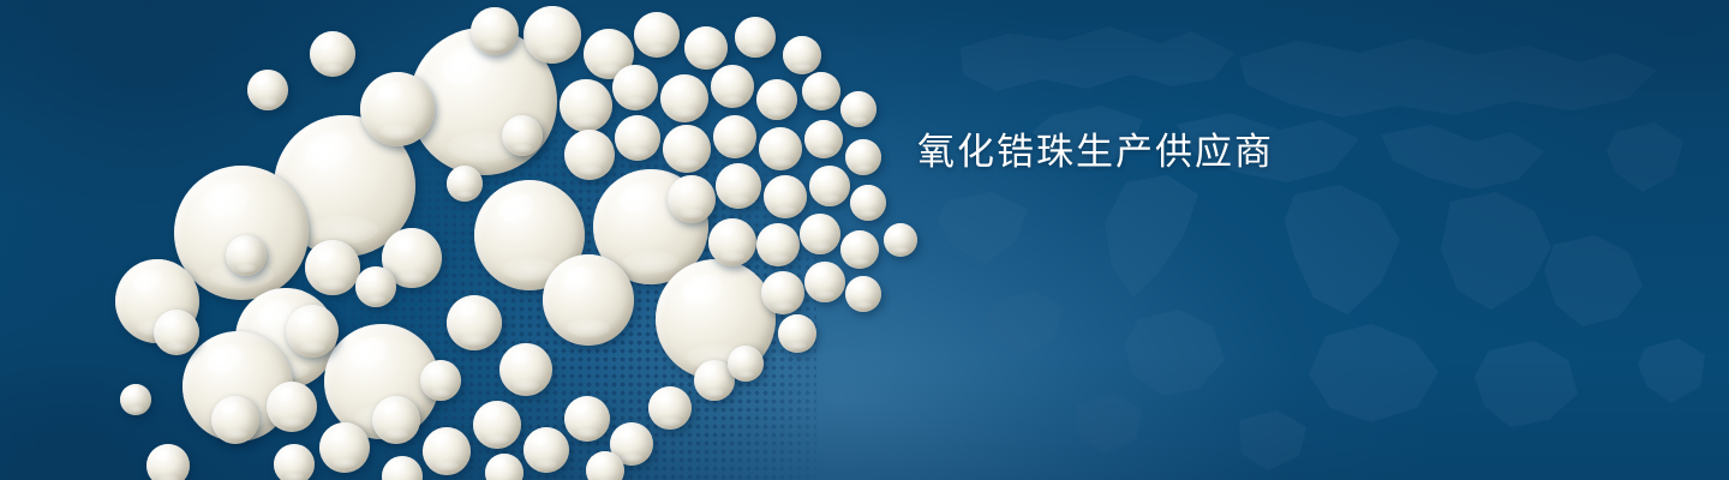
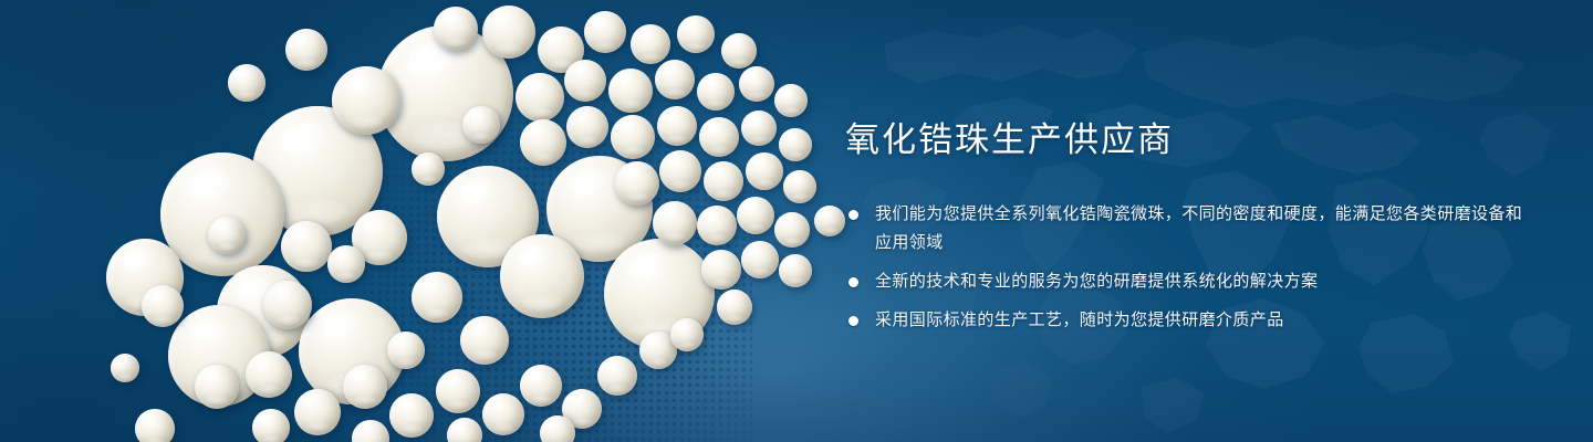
  氧化锆珠生产供应商
+ 我们能为您提供全系列氧化锆陶瓷微珠，不同的密度和硬度，能满足您各类研磨设备和应用领域
+ 全新的技术和专业的服务为您的研磨提供系统化的解决方案
+ 采用国际标准的生产工艺，随时为您提供研磨介质产品
